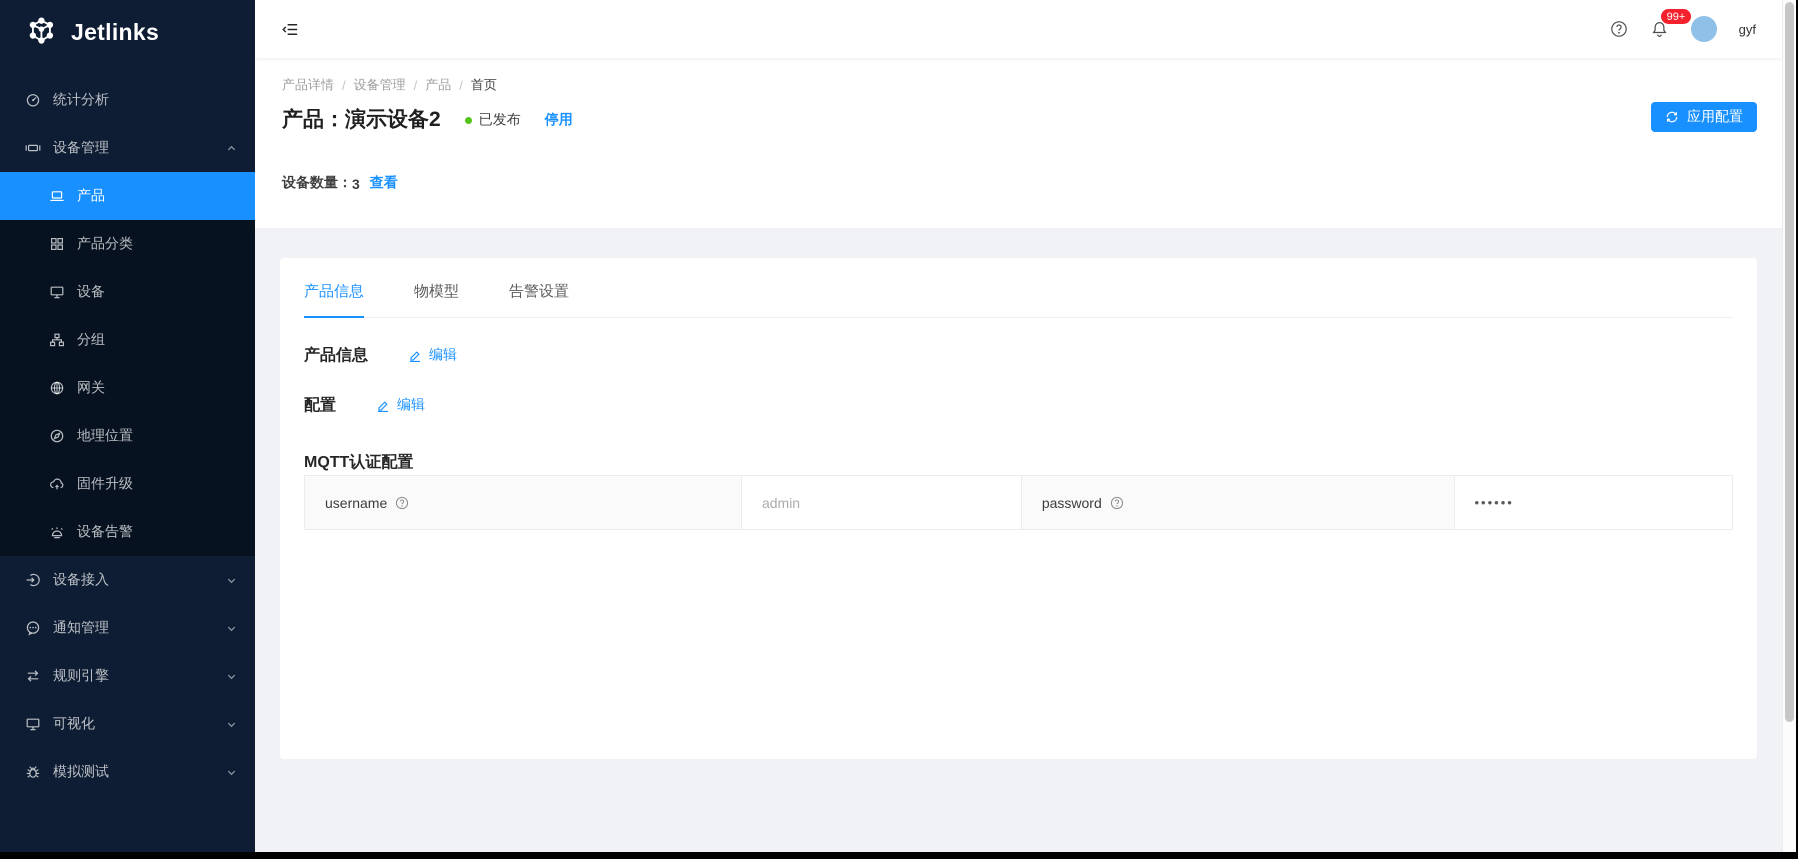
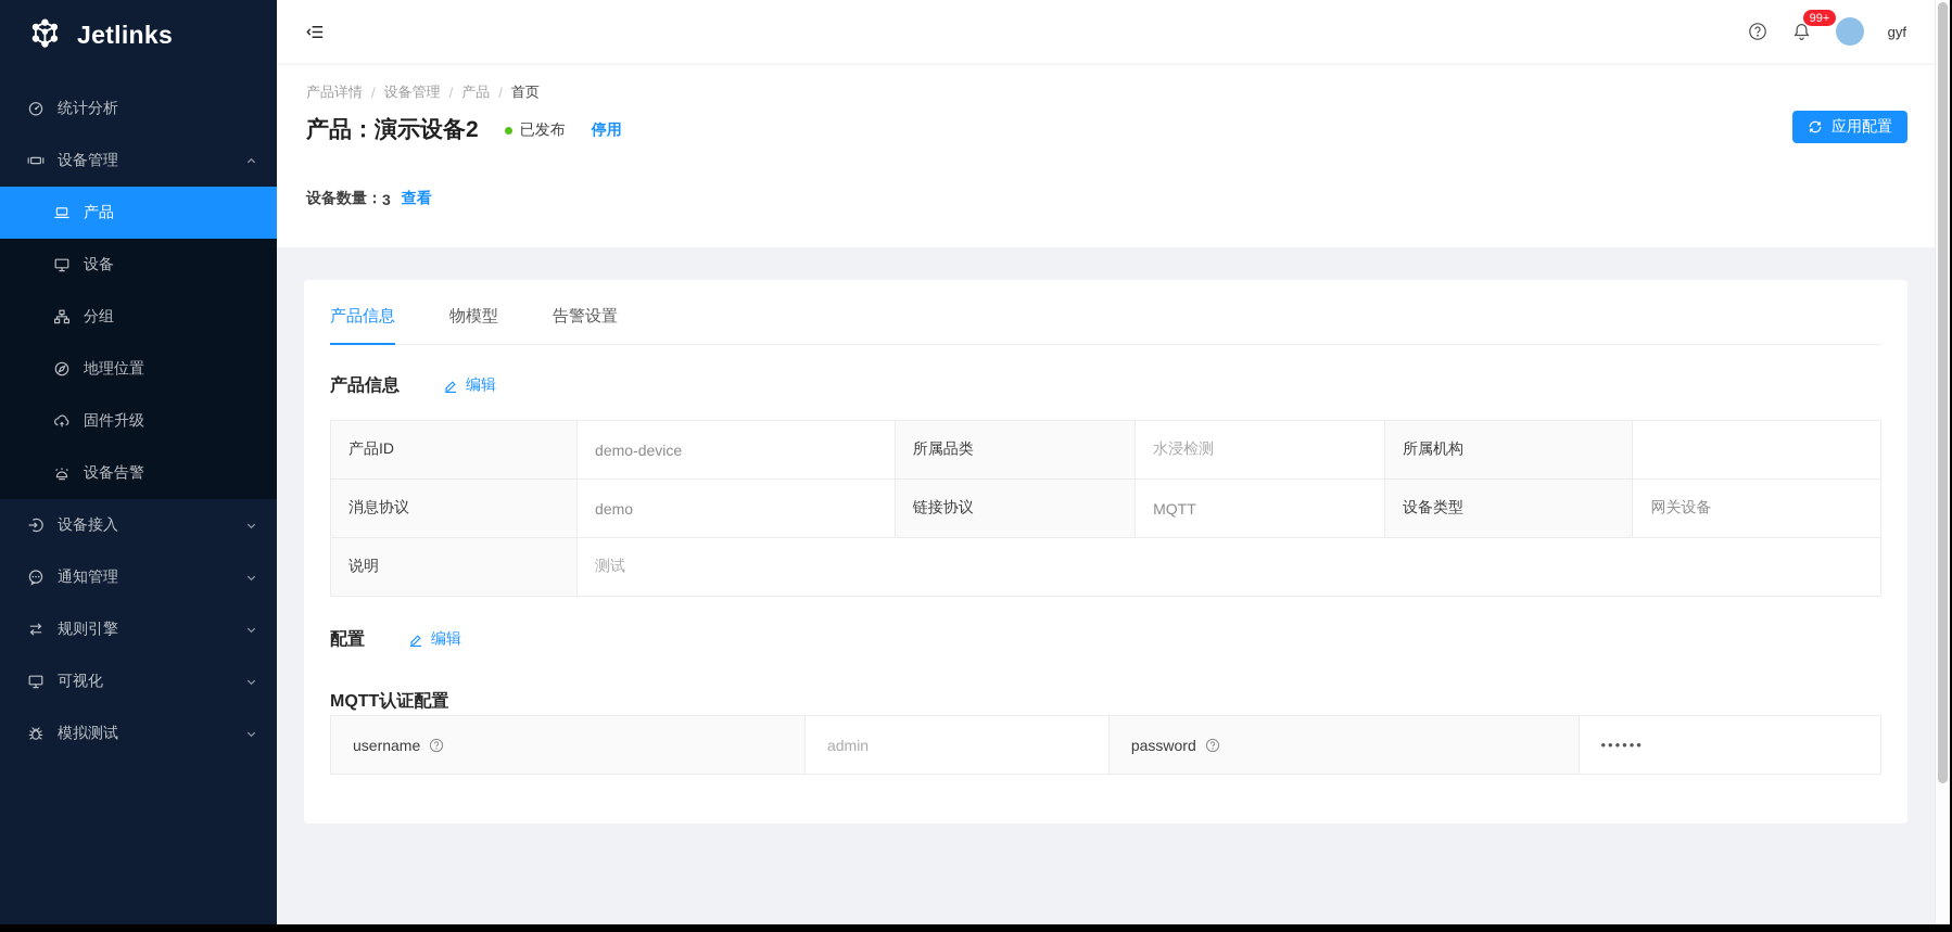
  Jetlinks
  统计分析
  设备管理
  产品
- 产品分类
  设备
  分组
- 网关
  地理位置
  固件升级
  设备告警
  设备接入
  通知管理
  规则引擎
  可视化
  模拟测试
  99+
  gyf
  产品详情
  /
  设备管理
  /
  产品
  /
  首页
  产品：演示设备2
  已发布
  停用
  应用配置
  设备数量：
  3
  查看
  产品信息
  物模型
  告警设置
  产品信息
  编辑
+ 产品ID	demo-device	所属品类	水浸检测	所属机构
+ 消息协议	demo	链接协议	MQTT	设备类型	网关设备
+ 说明	测试
  配置
  编辑
  MQTT认证配置
  username	admin	password	••••••
